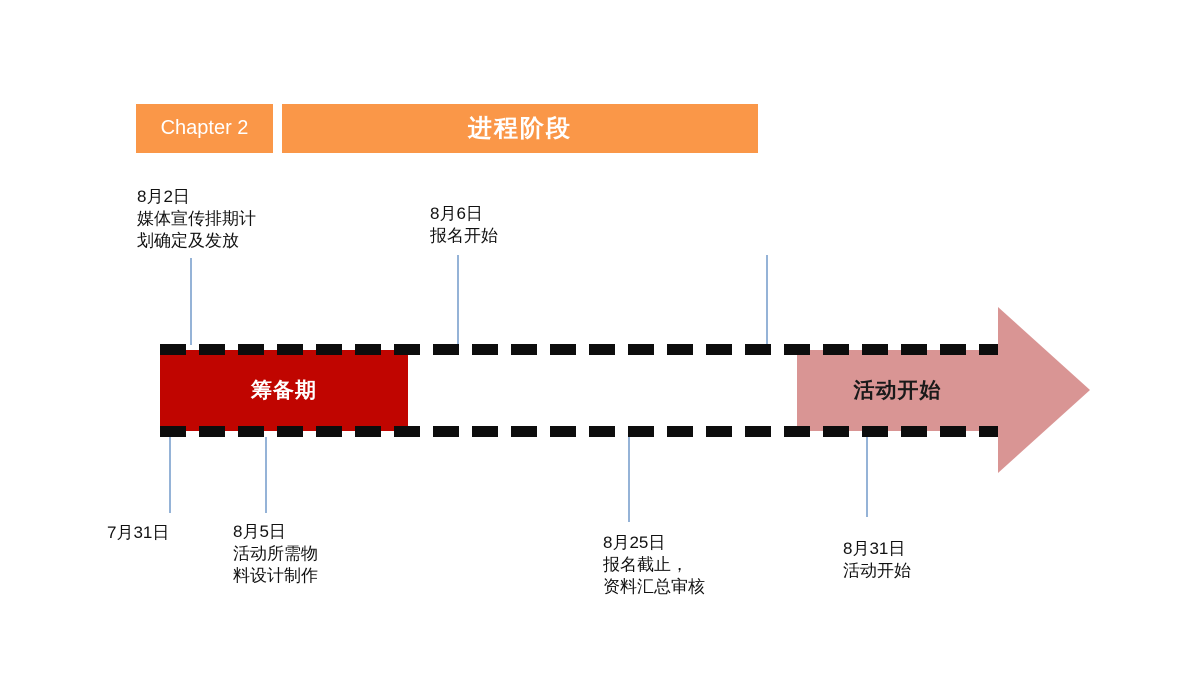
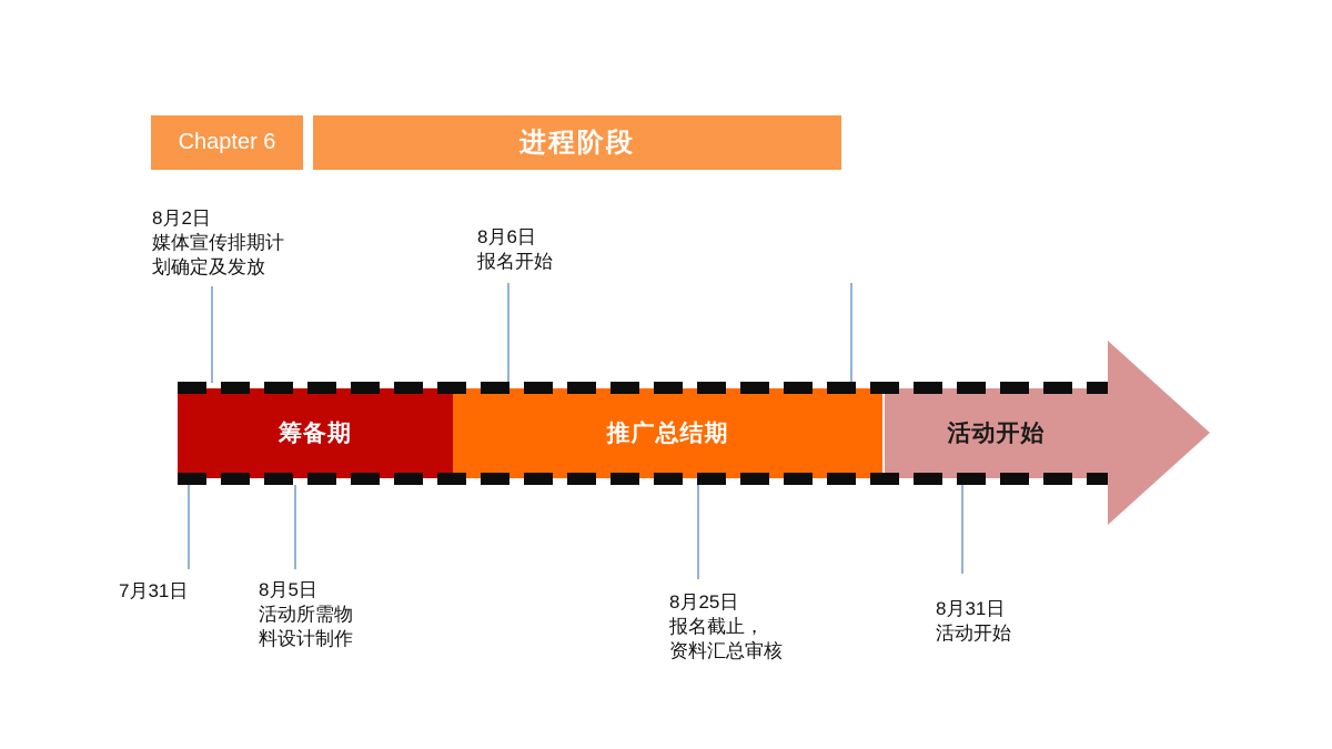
- Chapter 2
+ Chapter 6
  进程阶段
  8月2日
  媒体宣传排期计
  划确定及发放
  8月6日
  报名开始
  筹备期
+ 推广总结期
  活动开始
  7月31日
  8月5日
  活动所需物
  料设计制作
  8月25日
  报名截止，
  资料汇总审核
  8月31日
  活动开始
